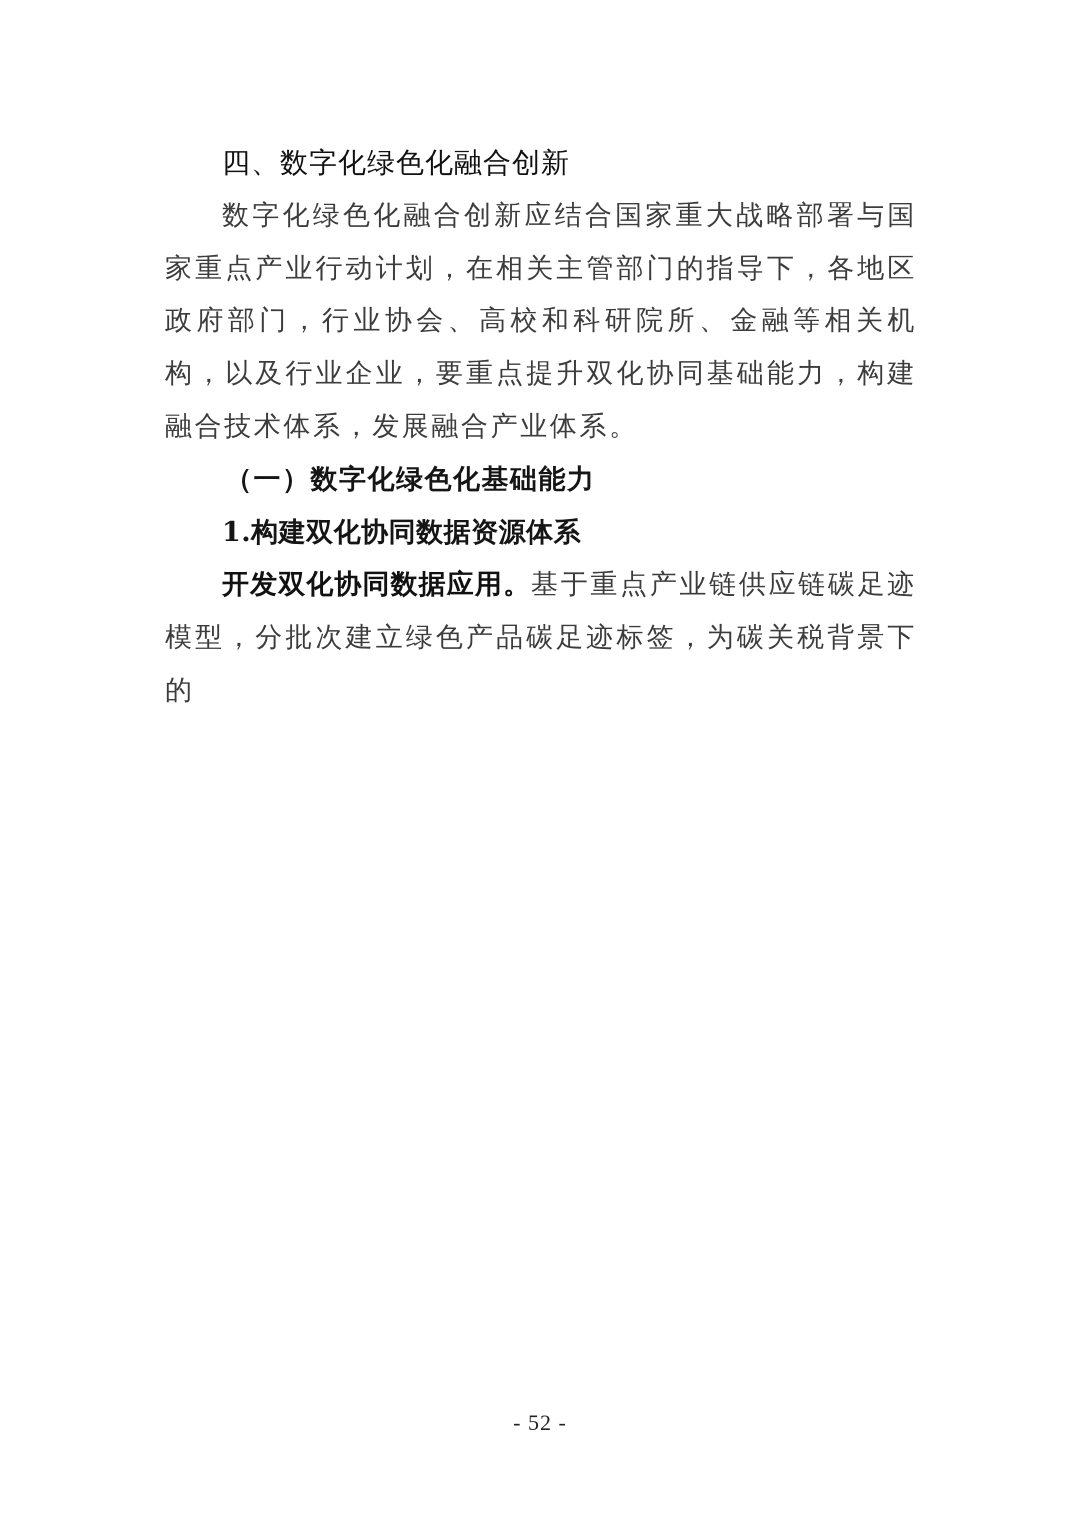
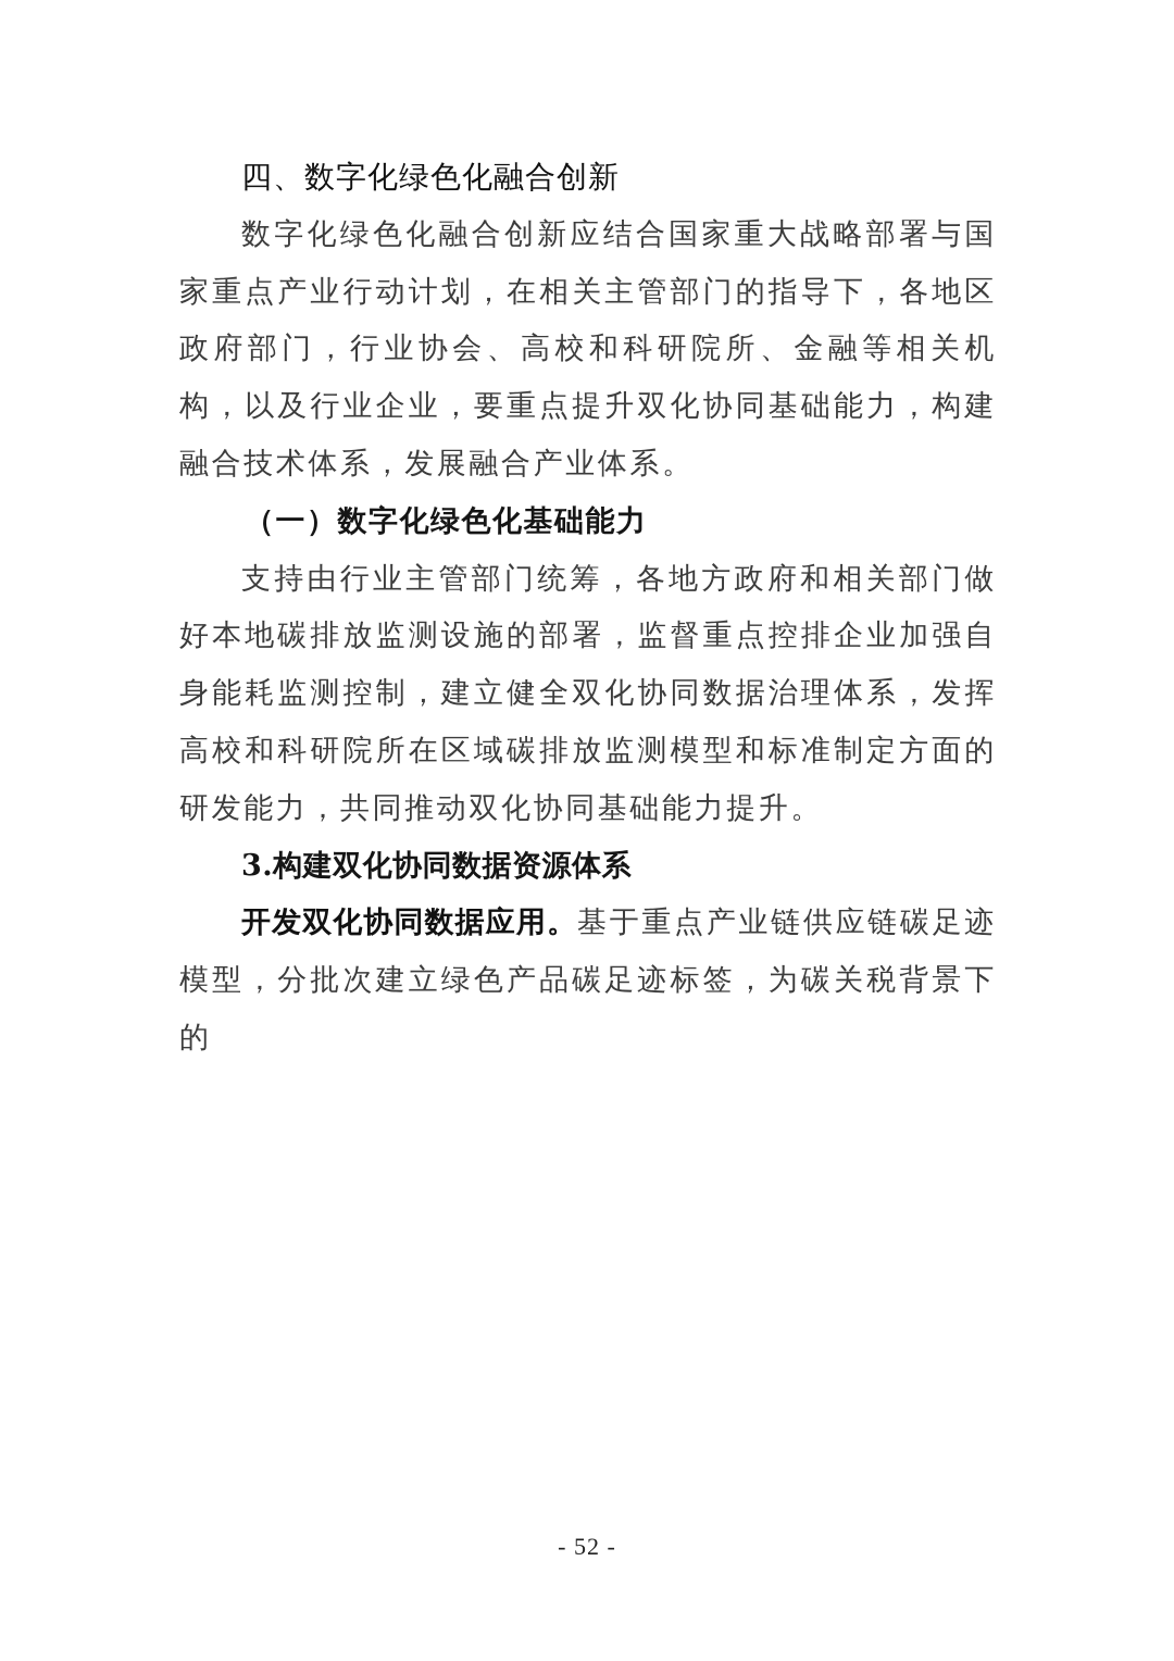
  四、数字化绿色化融合创新
  数字化绿色化融合创新应结合国家重大战略部署与国家重点产业行动计划，在相关主管部门的指导下，各地区政府部门，行业协会、高校和科研院所、金融等相关机构，以及行业企业，要重点提升双化协同基础能力，构建融合技术体系，发展融合产业体系。
  （一）数字化绿色化基础能力
+ 支持由行业主管部门统筹，各地方政府和相关部门做好本地碳排放监测设施的部署，监督重点控排企业加强自身能耗监测控制，建立健全双化协同数据治理体系，发挥高校和科研院所在区域碳排放监测模型和标准制定方面的研发能力，共同推动双化协同基础能力提升。
- 1.构建双化协同数据资源体系
+ 3.构建双化协同数据资源体系
  开发双化协同数据应用。基于重点产业链供应链碳足迹模型，分批次建立绿色产品碳足迹标签，为碳关税背景下的
  - 52 -
